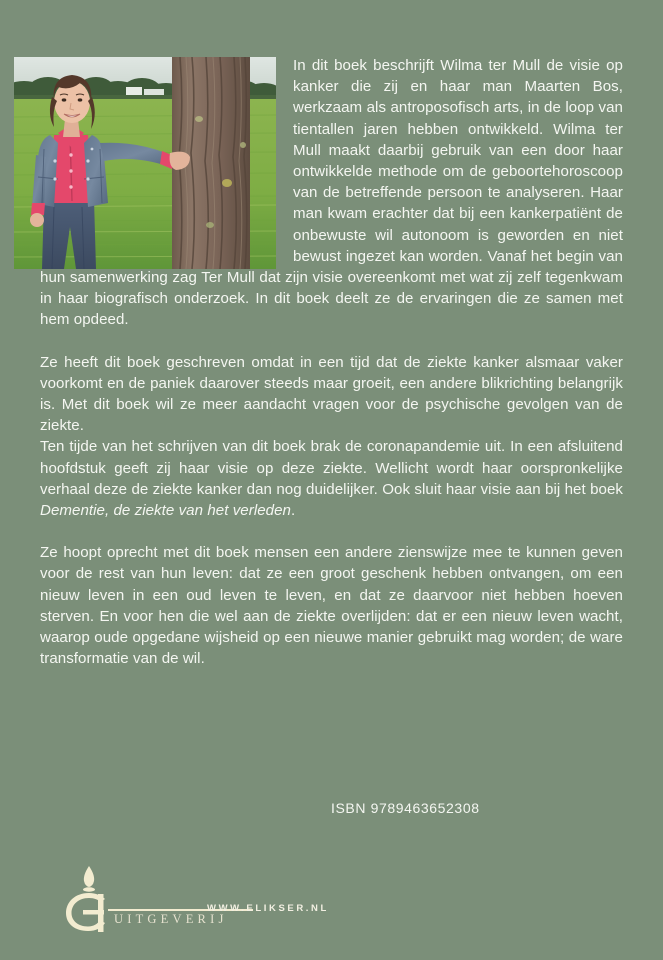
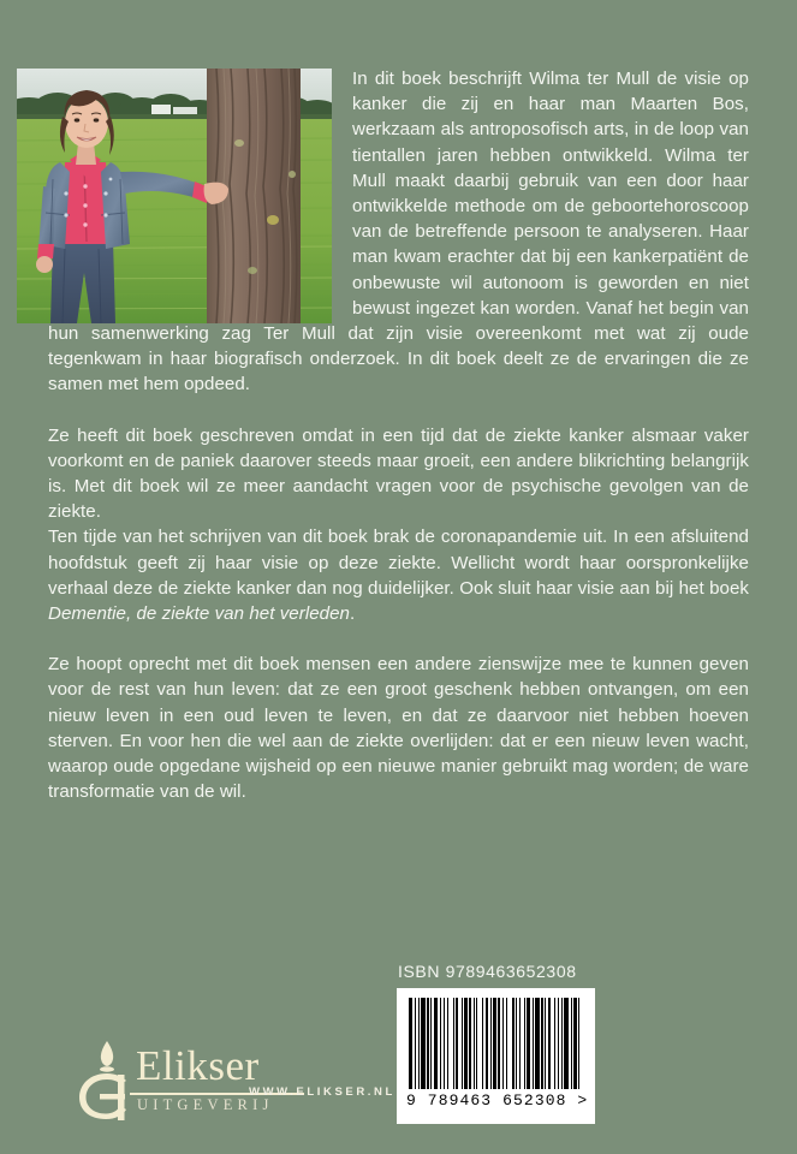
- In dit boek beschrijft Wilma ter Mull de visie op kanker die zij en haar man Maarten Bos, werkzaam als antroposofisch arts, in de loop van tientallen jaren hebben ontwikkeld. Wilma ter Mull maakt daarbij gebruik van een door haar ontwikkelde methode om de geboortehoroscoop van de betreffende persoon te analyseren. Haar man kwam erachter dat bij een kankerpatiënt de onbewuste wil autonoom is geworden en niet bewust ingezet kan worden. Vanaf het begin van hun samenwerking zag Ter Mull dat zijn visie overeenkomt met wat zij zelf tegenkwam in haar biografisch onderzoek. In dit boek deelt ze de ervaringen die ze samen met hem opdeed.
+ In dit boek beschrijft Wilma ter Mull de visie op kanker die zij en haar man Maarten Bos, werkzaam als antroposofisch arts, in de loop van tientallen jaren hebben ontwikkeld. Wilma ter Mull maakt daarbij gebruik van een door haar ontwikkelde methode om de geboortehoroscoop van de betreffende persoon te analyseren. Haar man kwam erachter dat bij een kankerpatiënt de onbewuste wil autonoom is geworden en niet bewust ingezet kan worden. Vanaf het begin van hun samenwerking zag Ter Mull dat zijn visie overeenkomt met wat zij oude tegenkwam in haar biografisch onderzoek. In dit boek deelt ze de ervaringen die ze samen met hem opdeed.
  Ze heeft dit boek geschreven omdat in een tijd dat de ziekte kanker alsmaar vaker voorkomt en de paniek daarover steeds maar groeit, een andere blikrichting belangrijk is. Met dit boek wil ze meer aandacht vragen voor de psychische gevolgen van de ziekte.
  Ten tijde van het schrijven van dit boek brak de coronapandemie uit. In een afsluitend hoofdstuk geeft zij haar visie op deze ziekte. Wellicht wordt haar oorspronkelijke verhaal deze de ziekte kanker dan nog duidelijker. Ook sluit haar visie aan bij het boek Dementie, de ziekte van het verleden.
  Ze hoopt oprecht met dit boek mensen een andere zienswijze mee te kunnen geven voor de rest van hun leven: dat ze een groot geschenk hebben ontvangen, om een nieuw leven in een oud leven te leven, en dat ze daarvoor niet hebben hoeven sterven. En voor hen die wel aan de ziekte overlijden: dat er een nieuw leven wacht, waarop oude opgedane wijsheid op een nieuwe manier gebruikt mag worden; de ware transformatie van de wil.
  ISBN 9789463652308
+ 9 789463 652308 >
+ Elikser
  UITGEVERIJ
  WWW.ELIKSER.NL
